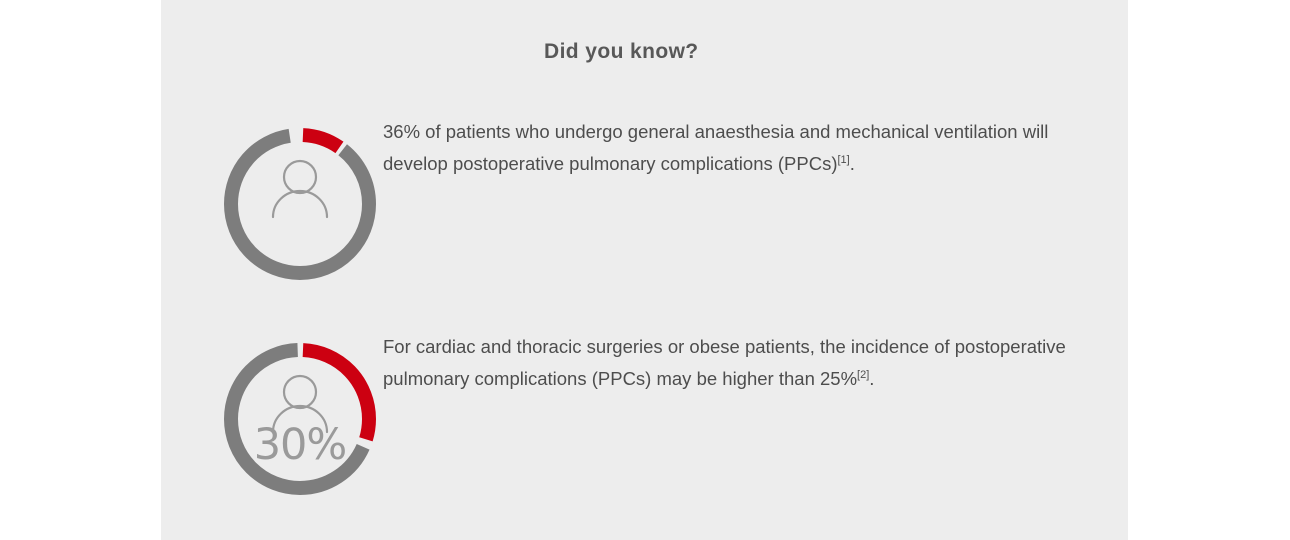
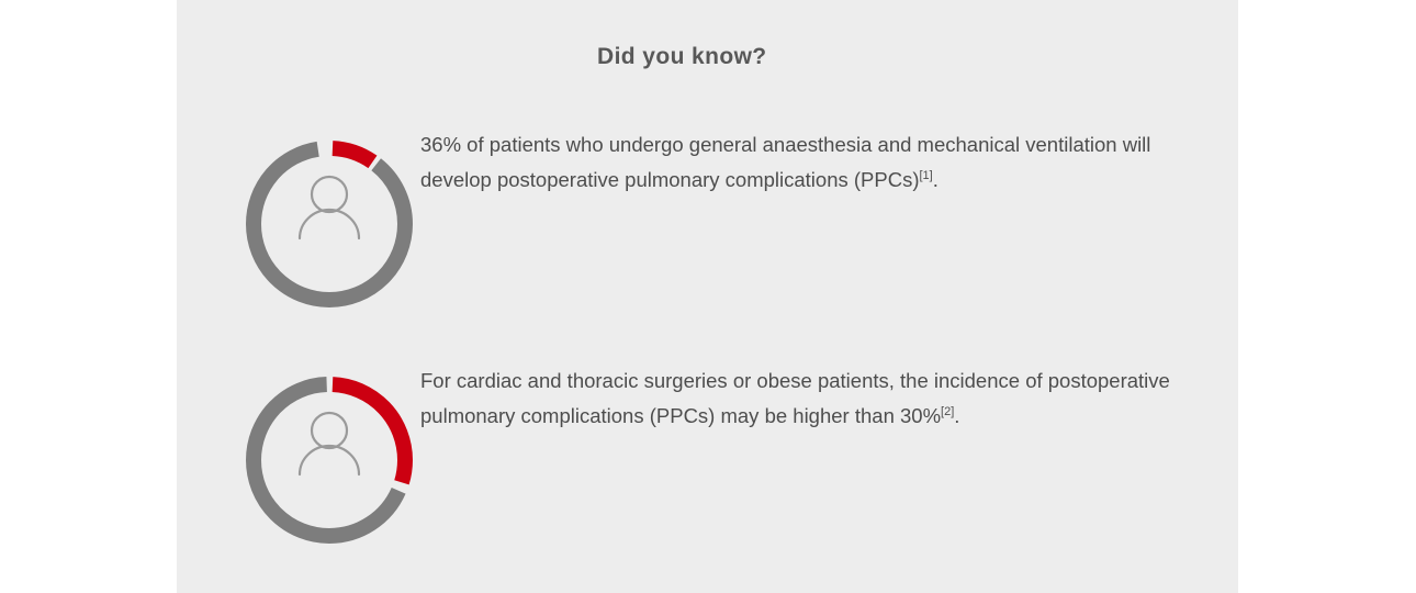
  Did you know?
  36% of patients who undergo general anaesthesia and mechanical ventilation will develop postoperative pulmonary complications (PPCs)[1].
- 30%
- For cardiac and thoracic surgeries or obese patients, the incidence of postoperative pulmonary complications (PPCs) may be higher than 25%[2].
+ For cardiac and thoracic surgeries or obese patients, the incidence of postoperative pulmonary complications (PPCs) may be higher than 30%[2].
